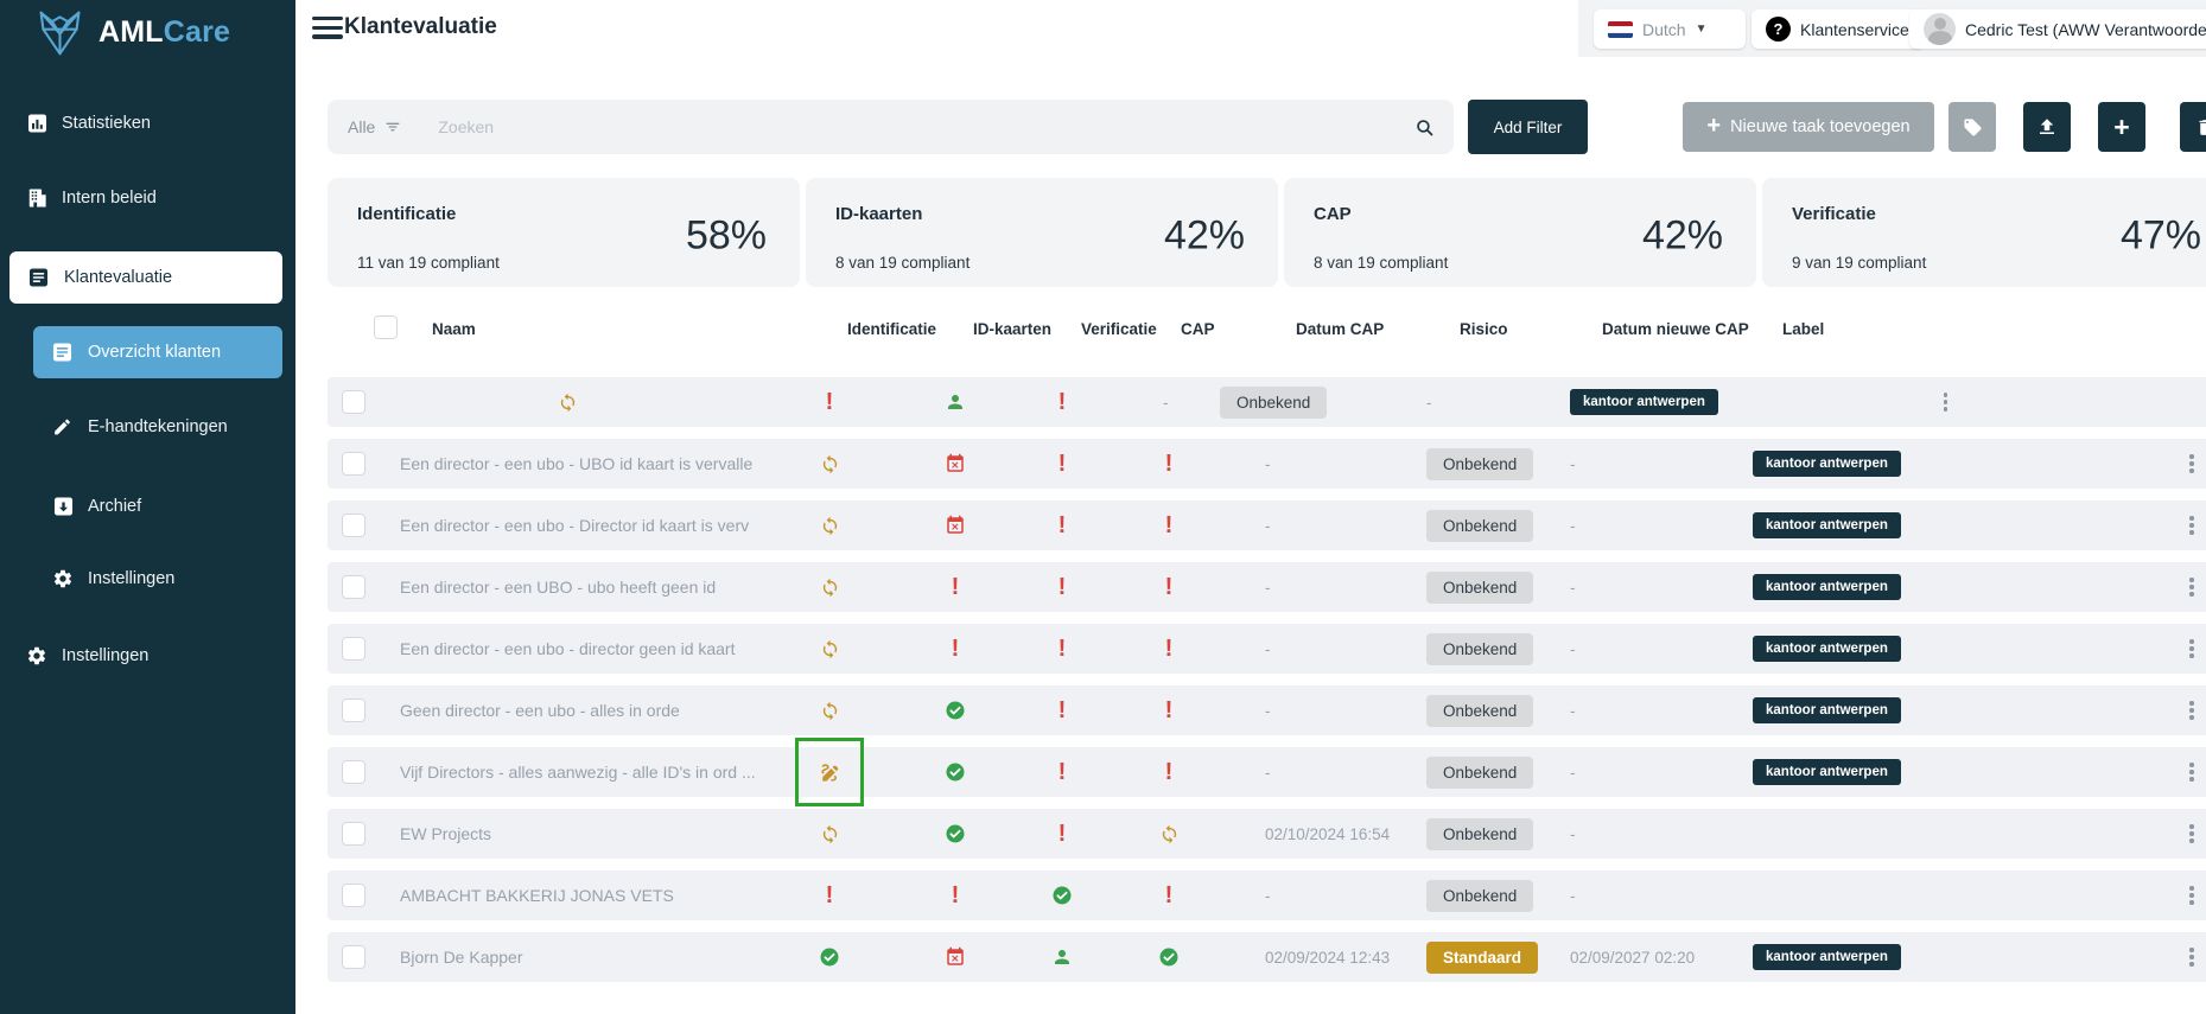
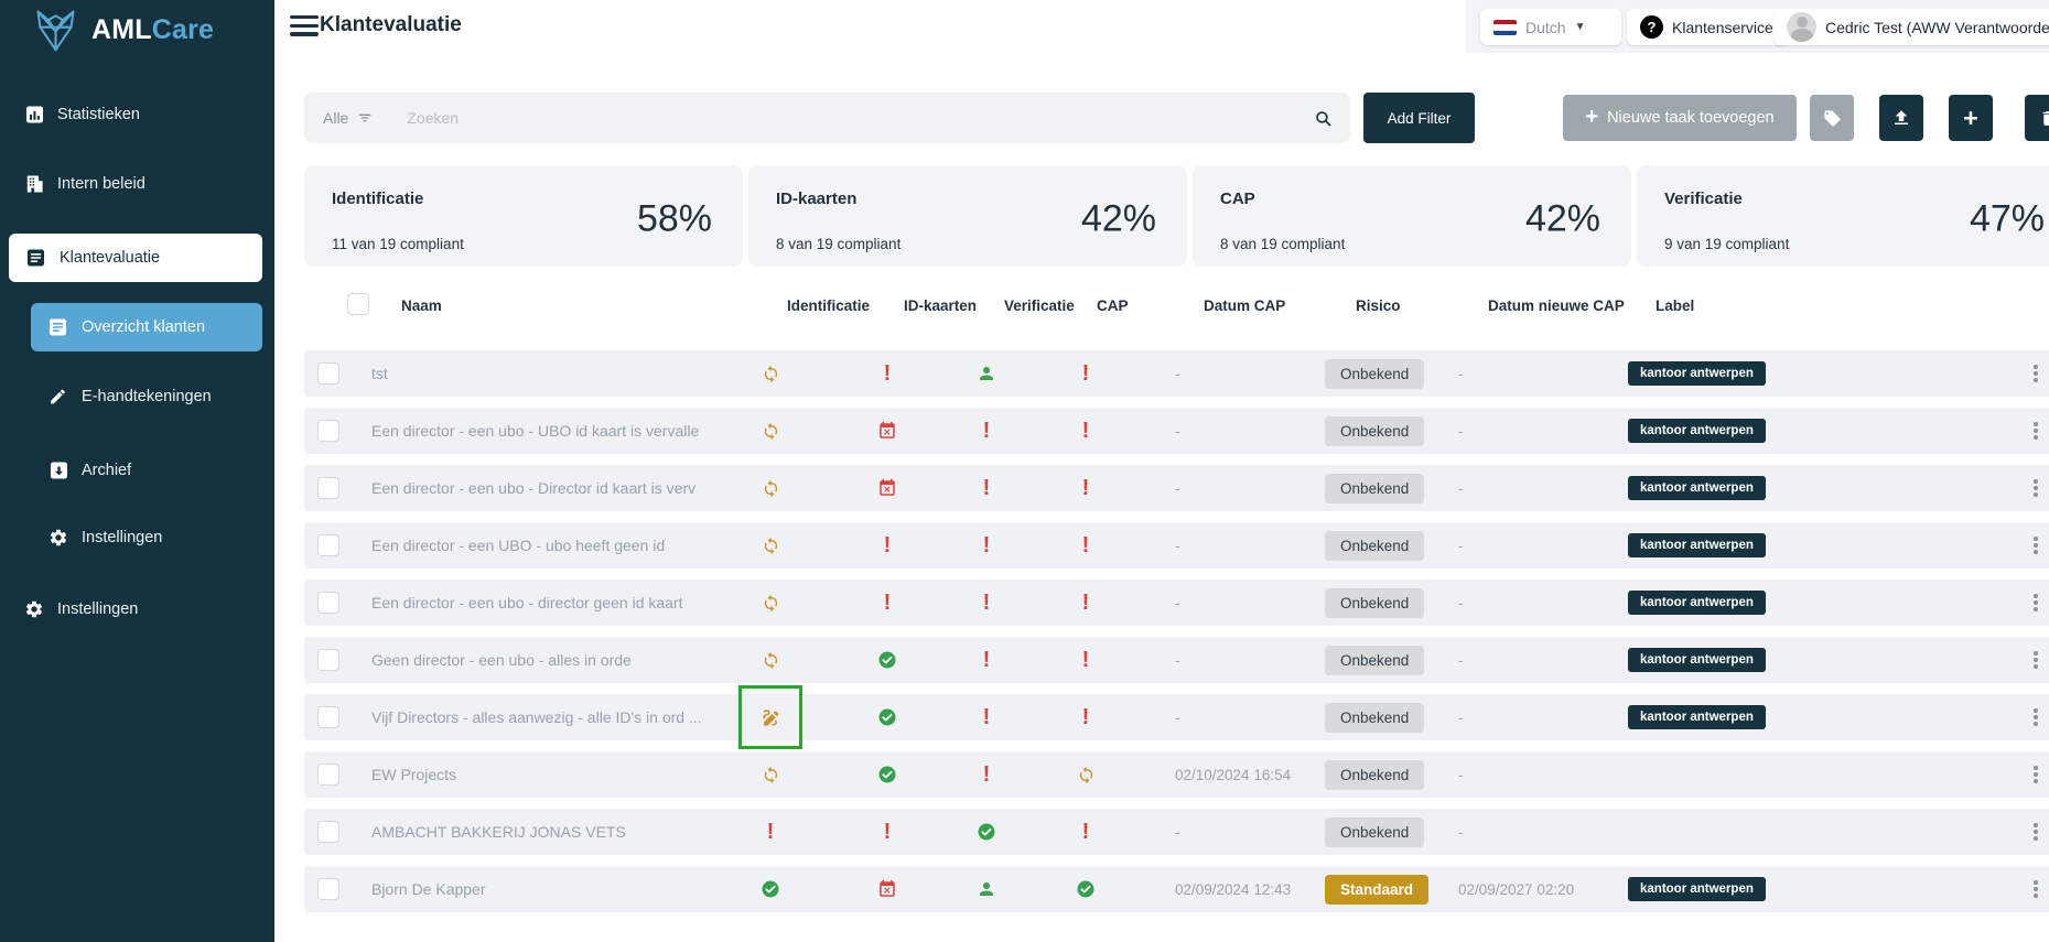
  AMLCare
  Statistieken
  Intern beleid
  Klantevaluatie
  Overzicht klanten
  E-handtekeningen
  Archief
  Instellingen
  Instellingen
  Klantevaluatie
  Dutch
  ▼
  ?
  Klantenservice
  Cedric Test (AWW Verantwoorde
  Alle
  Zoeken
  Add Filter
  +
  Nieuwe taak toevoegen
  +
  Identificatie
  11 van 19 compliant
  58%
  ID-kaarten
  8 van 19 compliant
  42%
  CAP
  8 van 19 compliant
  42%
  Verificatie
  9 van 19 compliant
  47%
  Naam
  Identificatie
  ID-kaarten
  Verificatie
  CAP
  Datum CAP
  Risico
  Datum nieuwe CAP
  Label
+ tst
  !
  !
  -
  Onbekend
  -
  kantoor antwerpen
  Een director - een ubo - UBO id kaart is vervalle
  !
  !
  -
  Onbekend
  -
  kantoor antwerpen
  Een director - een ubo - Director id kaart is verv
  !
  !
  -
  Onbekend
  -
  kantoor antwerpen
  Een director - een UBO - ubo heeft geen id
  !
  !
  !
  -
  Onbekend
  -
  kantoor antwerpen
  Een director - een ubo - director geen id kaart
  !
  !
  !
  -
  Onbekend
  -
  kantoor antwerpen
  Geen director - een ubo - alles in orde
  !
  !
  -
  Onbekend
  -
  kantoor antwerpen
  Vijf Directors - alles aanwezig - alle ID's in ord ...
  !
  !
  -
  Onbekend
  -
  kantoor antwerpen
  EW Projects
  !
  02/10/2024 16:54
  Onbekend
  -
  AMBACHT BAKKERIJ JONAS VETS
  !
  !
  !
  -
  Onbekend
  -
  Bjorn De Kapper
  02/09/2024 12:43
  Standaard
  02/09/2027 02:20
  kantoor antwerpen
